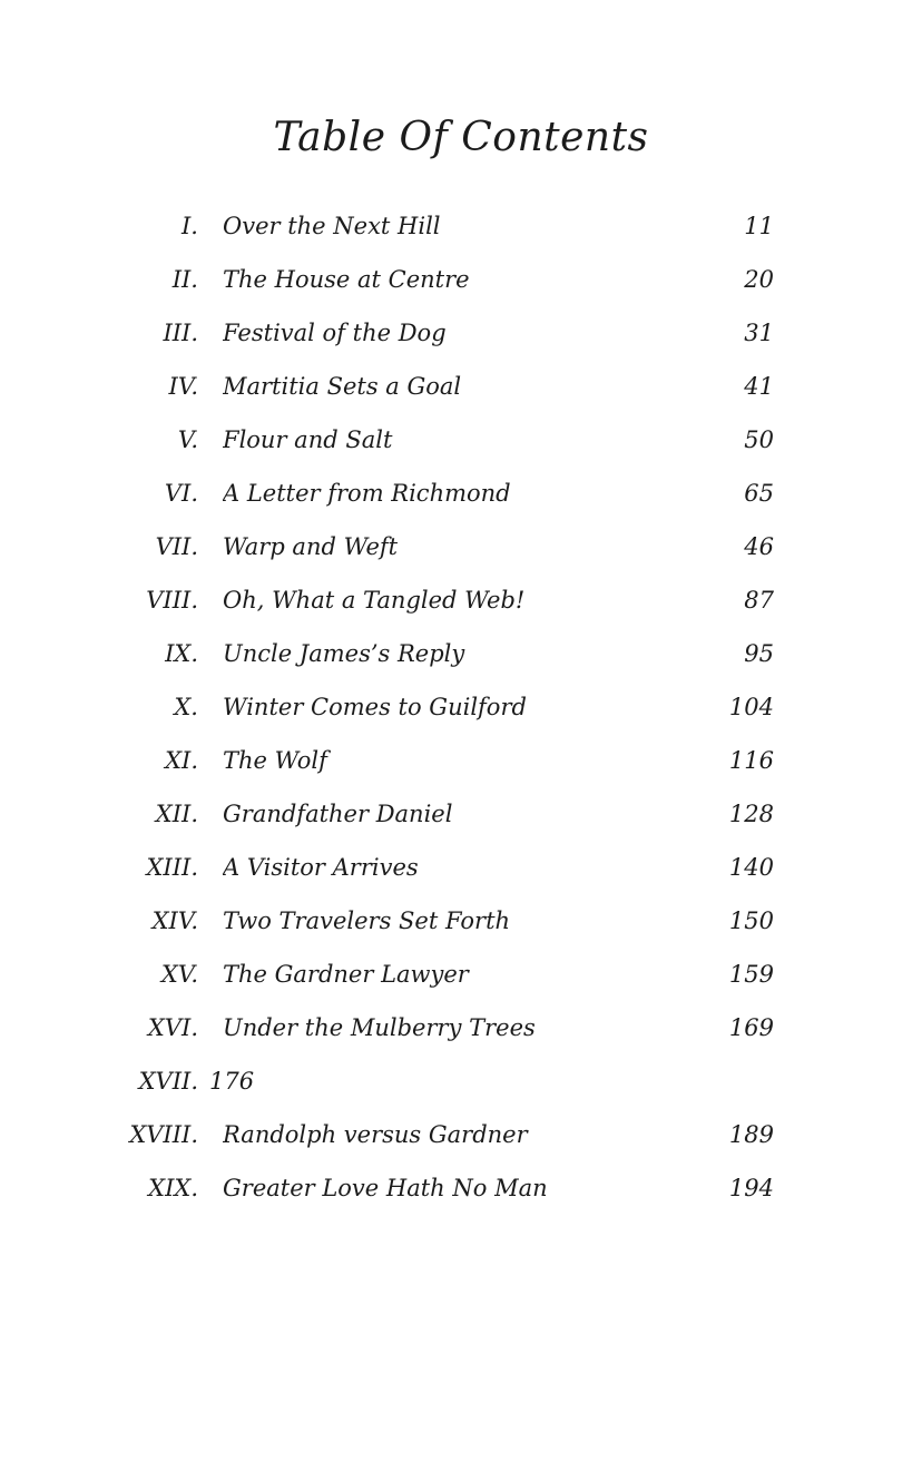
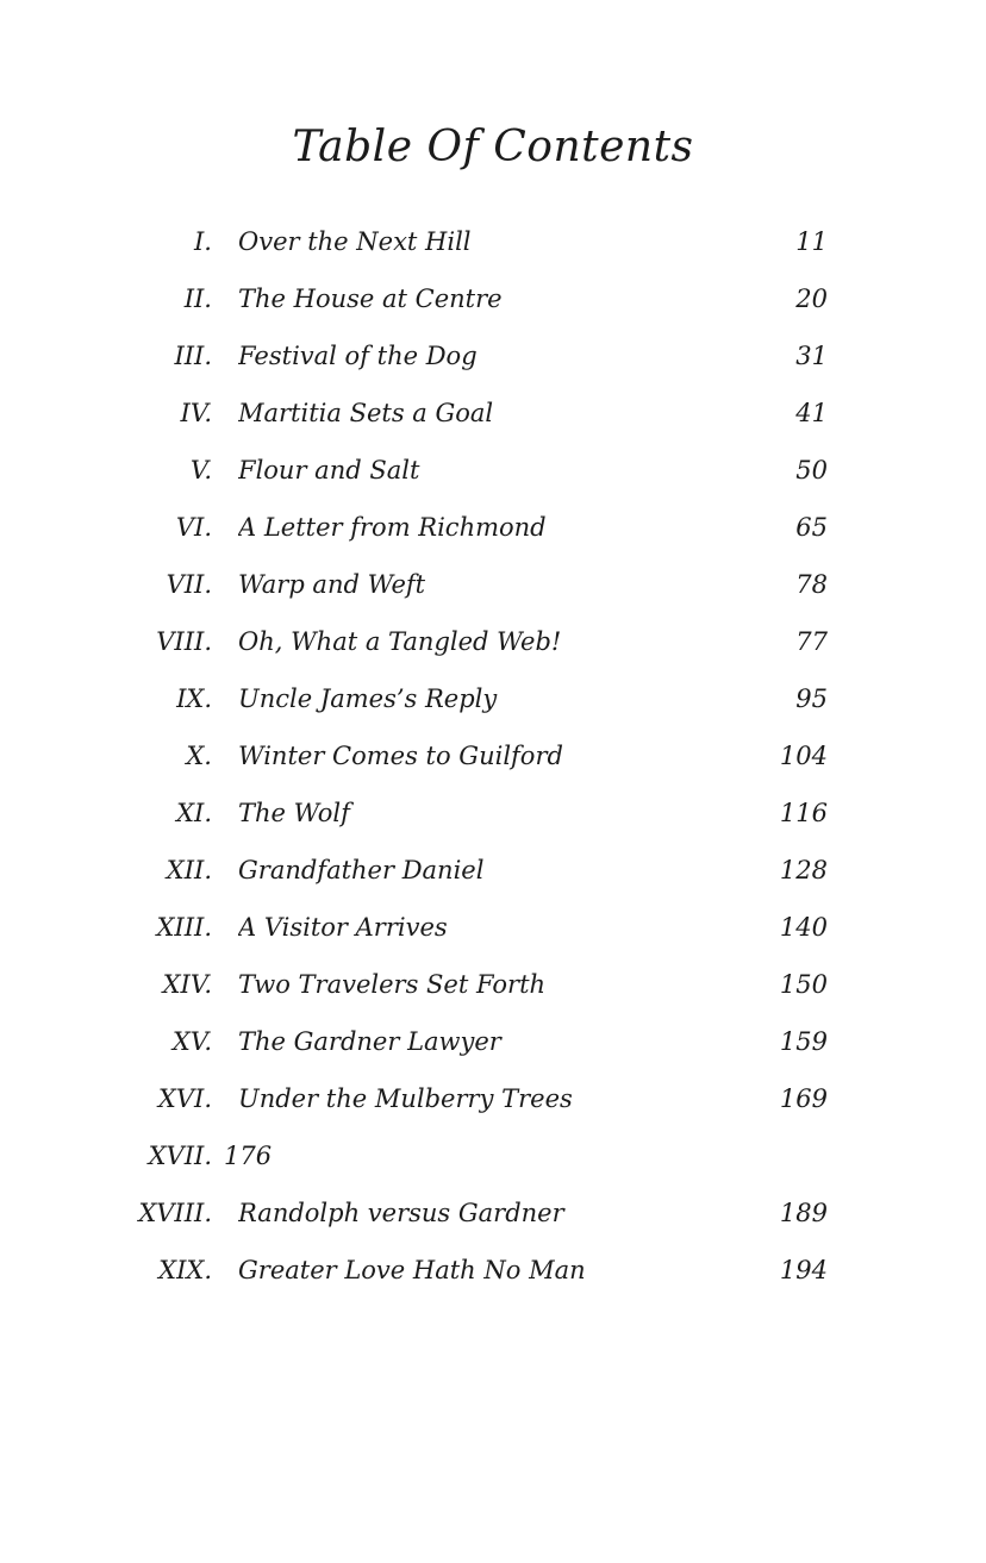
  Table Of Contents
  I.
  Over the Next Hill
  11
  II.
  The House at Centre
  20
  III.
  Festival of the Dog
  31
  IV.
  Martitia Sets a Goal
  41
  V.
  Flour and Salt
  50
  VI.
  A Letter from Richmond
  65
  VII.
  Warp and Weft
- 46
+ 78
  VIII.
  Oh, What a Tangled Web!
- 87
+ 77
  IX.
  Uncle James’s Reply
  95
  X.
  Winter Comes to Guilford
  104
  XI.
  The Wolf
  116
  XII.
  Grandfather Daniel
  128
  XIII.
  A Visitor Arrives
  140
  XIV.
  Two Travelers Set Forth
  150
  XV.
  The Gardner Lawyer
  159
  XVI.
  Under the Mulberry Trees
  169
  XVII.
  176
  XVIII.
  Randolph versus Gardner
  189
  XIX.
  Greater Love Hath No Man
  194
